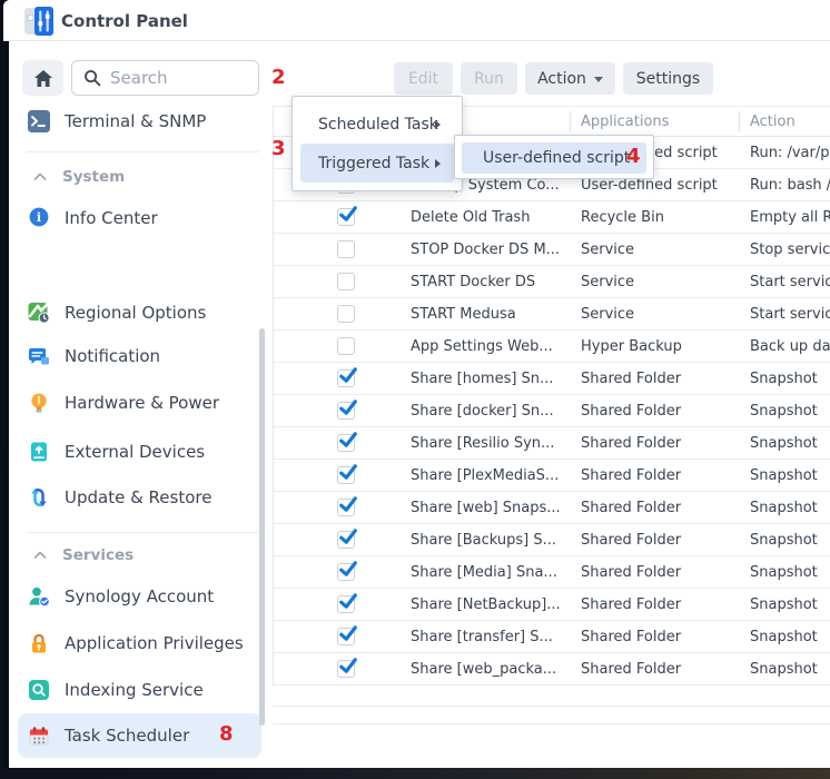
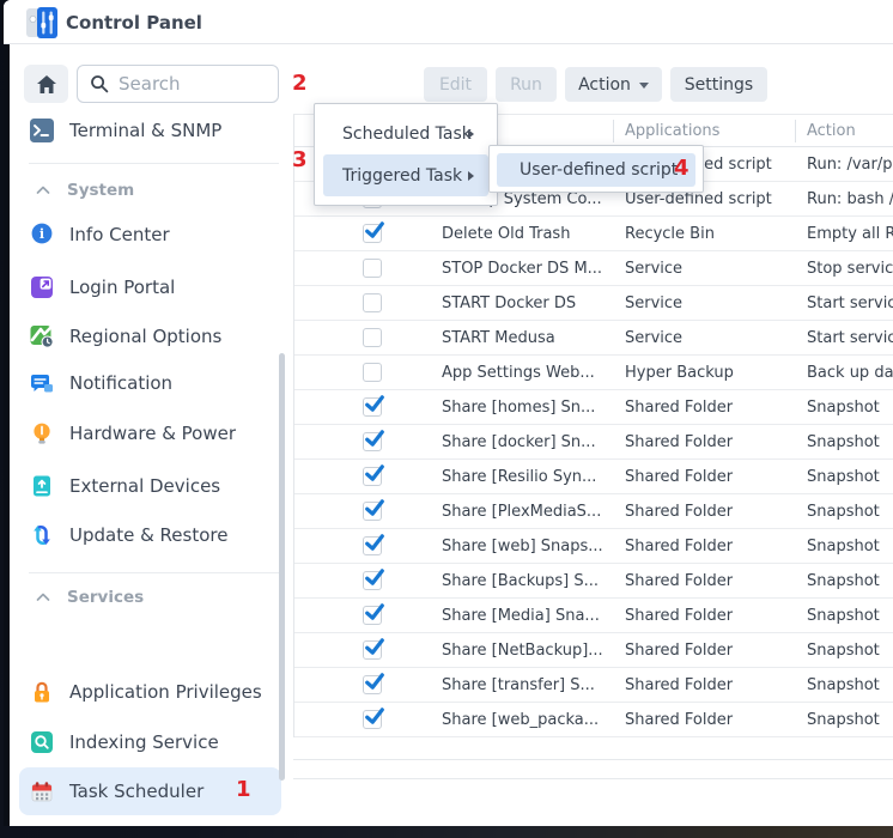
  Control Panel
  Search
  Terminal & SNMP
  System
  i
  Info Center
+ Login Portal
  Regional Options
  Notification
  Hardware & Power
  External Devices
  Update & Restore
  Services
- Synology Account
  Application Privileges
  Indexing Service
  Task Scheduler
  Edit
  Run
  Action
  Settings
  Applications
  Action
  Run: /var/p
  User-defined script
  Run: bash /
  Delete Old Trash
  Recycle Bin
  Empty all R
  STOP Docker DS M...
  Service
  Stop servic
  START Docker DS
  Service
  Start servic
  START Medusa
  Service
  Start servic
  App Settings Web...
  Hyper Backup
  Back up da
  Share [homes] Sn...
  Shared Folder
  Snapshot
  Share [docker] Sn...
  Shared Folder
  Snapshot
  Share [Resilio Syn...
  Shared Folder
  Snapshot
  Share [PlexMediaS...
  Shared Folder
  Snapshot
  Share [web] Snaps...
  Shared Folder
  Snapshot
  Share [Backups] S...
  Shared Folder
  Snapshot
  Share [Media] Sna...
  Shared Folder
  Snapshot
  Share [NetBackup]...
  Shared Folder
  Snapshot
  Share [transfer] S...
  Shared Folder
  Snapshot
  Share [web_packa...
  Shared Folder
  Snapshot
  Scheduled Task
  Triggered Task
  User-defined script
- 8
+ 1
  2
  3
  4
